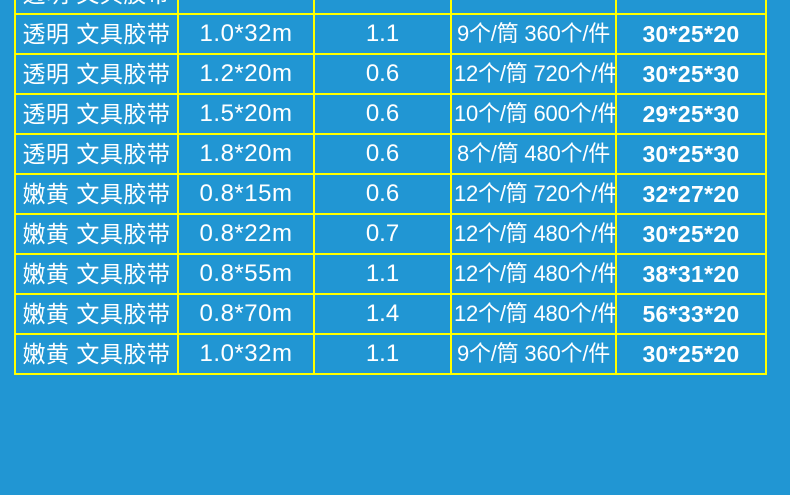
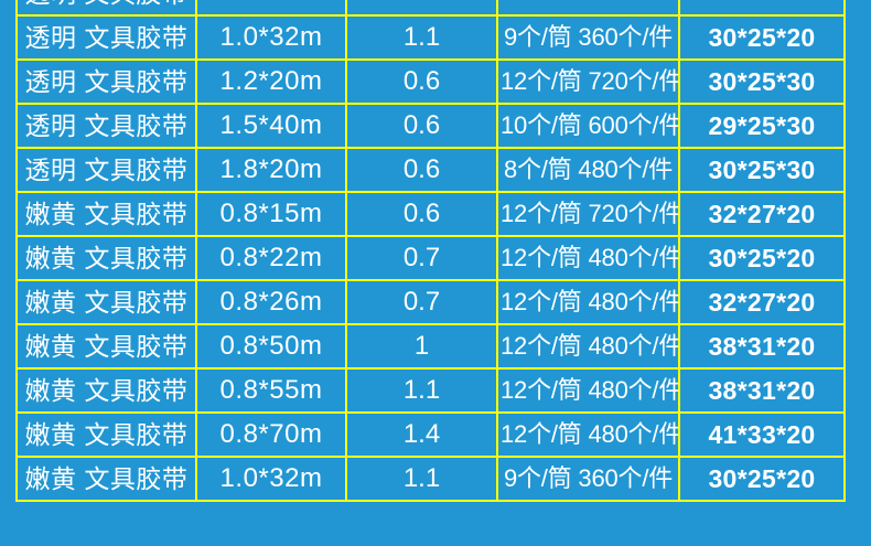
  透明 文具胶带	1.0*32m	1.1	9个/筒 360个/件	30*25*20
  透明 文具胶带	1.2*20m	0.6	12个/筒 720个/件	30*25*30
- 透明 文具胶带	1.5*20m	0.6	10个/筒 600个/件	29*25*30
+ 透明 文具胶带	1.5*40m	0.6	10个/筒 600个/件	29*25*30
  透明 文具胶带	1.8*20m	0.6	8个/筒 480个/件	30*25*30
  嫩黄 文具胶带	0.8*15m	0.6	12个/筒 720个/件	32*27*20
  嫩黄 文具胶带	0.8*22m	0.7	12个/筒 480个/件	30*25*20
+ 嫩黄 文具胶带	0.8*26m	0.7	12个/筒 480个/件	32*27*20
+ 嫩黄 文具胶带	0.8*50m	1	12个/筒 480个/件	38*31*20
  嫩黄 文具胶带	0.8*55m	1.1	12个/筒 480个/件	38*31*20
- 嫩黄 文具胶带	0.8*70m	1.4	12个/筒 480个/件	56*33*20
+ 嫩黄 文具胶带	0.8*70m	1.4	12个/筒 480个/件	41*33*20
  嫩黄 文具胶带	1.0*32m	1.1	9个/筒 360个/件	30*25*20
